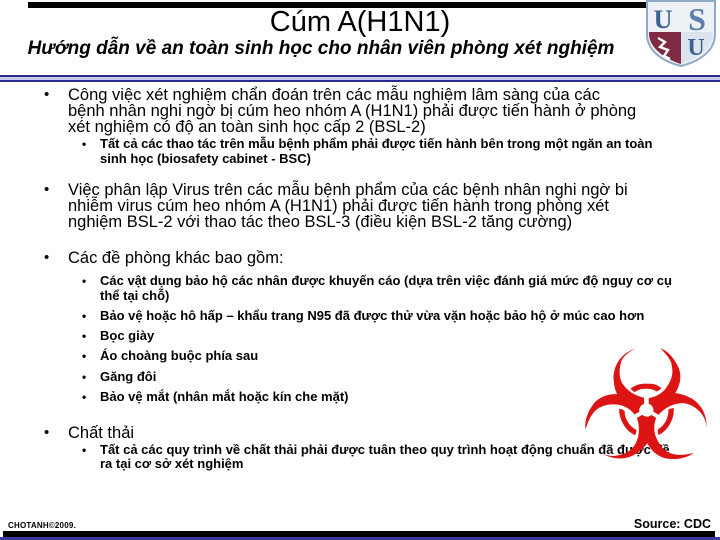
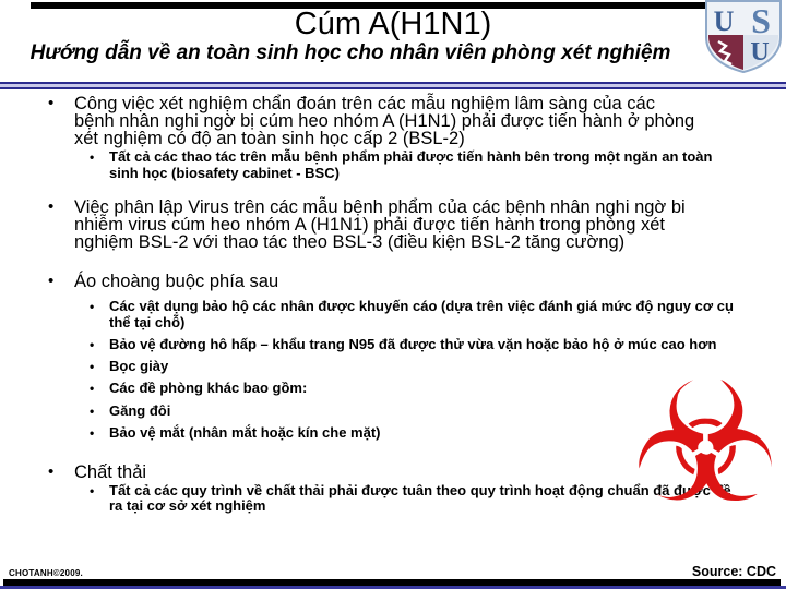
  Cúm A(H1N1)
  Hướng dẫn về an toàn sinh học cho nhân viên phòng xét nghiệm
  U
  S
  U
  •
  Công việc xét nghiệm chẩn đoán trên các mẫu nghiệm lâm sàng của các bệnh nhân nghi ngờ bị cúm heo nhóm A (H1N1) phải được tiến hành ở phòng xét nghiệm có độ an toàn sinh học cấp 2 (BSL-2)
  •
  Tất cả các thao tác trên mẫu bệnh phẩm phải được tiến hành bên trong một ngăn an toàn sinh học (biosafety cabinet - BSC)
  •
  Việc phân lập Virus trên các mẫu bệnh phẩm của các bệnh nhân nghi ngờ bi nhiễm virus cúm heo nhóm A (H1N1) phải được tiến hành trong phòng xét nghiệm BSL-2 với thao tác theo BSL-3 (điều kiện BSL-2 tăng cường)
  •
- Các đề phòng khác bao gồm:
+ Áo choàng buộc phía sau
  •
  Các vật dụng bảo hộ các nhân được khuyến cáo (dựa trên việc đánh giá mức độ nguy cơ cụ thể tại chỗ)
  •
- Bảo vệ hoặc hô hấp – khẩu trang N95 đã được thử vừa vặn hoặc bảo hộ ở múc cao hơn
+ Bảo vệ đường hô hấp – khẩu trang N95 đã được thử vừa vặn hoặc bảo hộ ở múc cao hơn
  •
  Bọc giày
  •
- Áo choàng buộc phía sau
+ Các đề phòng khác bao gồm:
  •
  Găng đôi
  •
  Bảo vệ mắt (nhân mắt hoặc kín che mặt)
  •
  Chất thải
  •
  Tất cả các quy trình về chất thải phải được tuân theo quy trình hoạt động chuẩn đã được đề ra tại cơ sở xét nghiệm
  ☣
  CHOTANH©2009.
  Source: CDC
